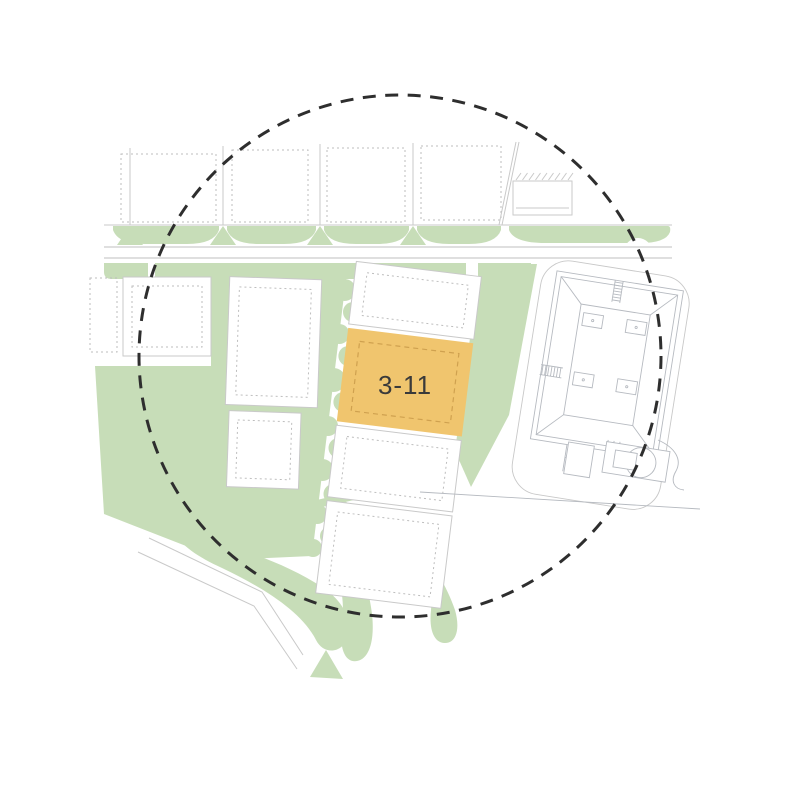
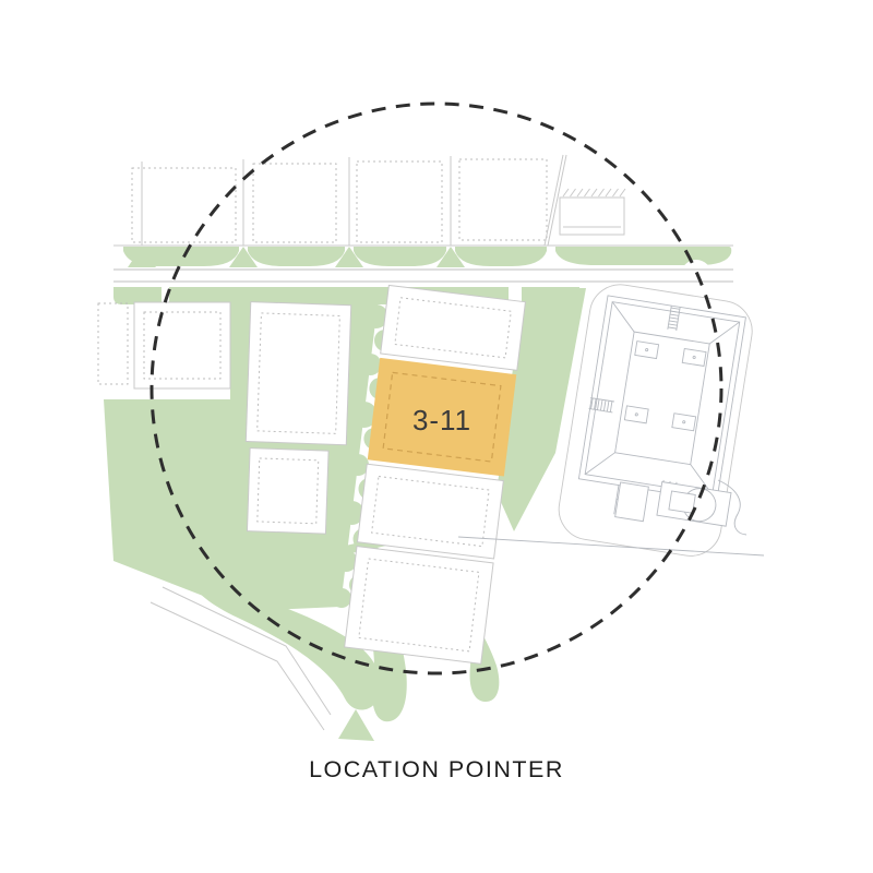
  3-11
+ LOCATION POINTER
